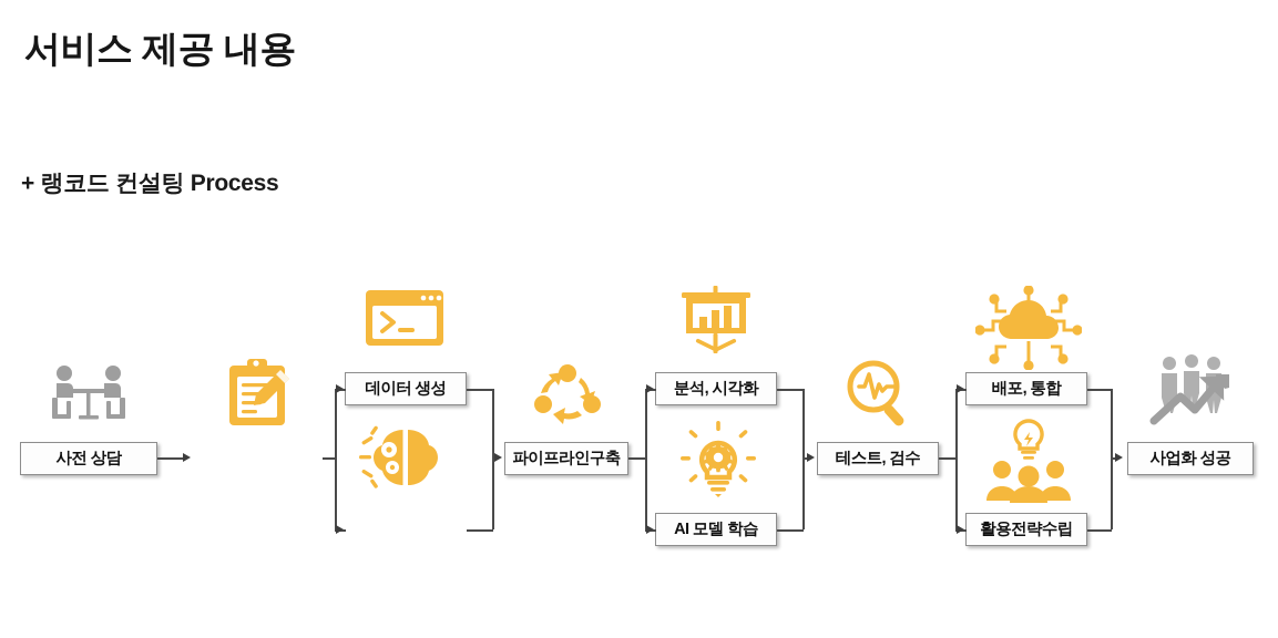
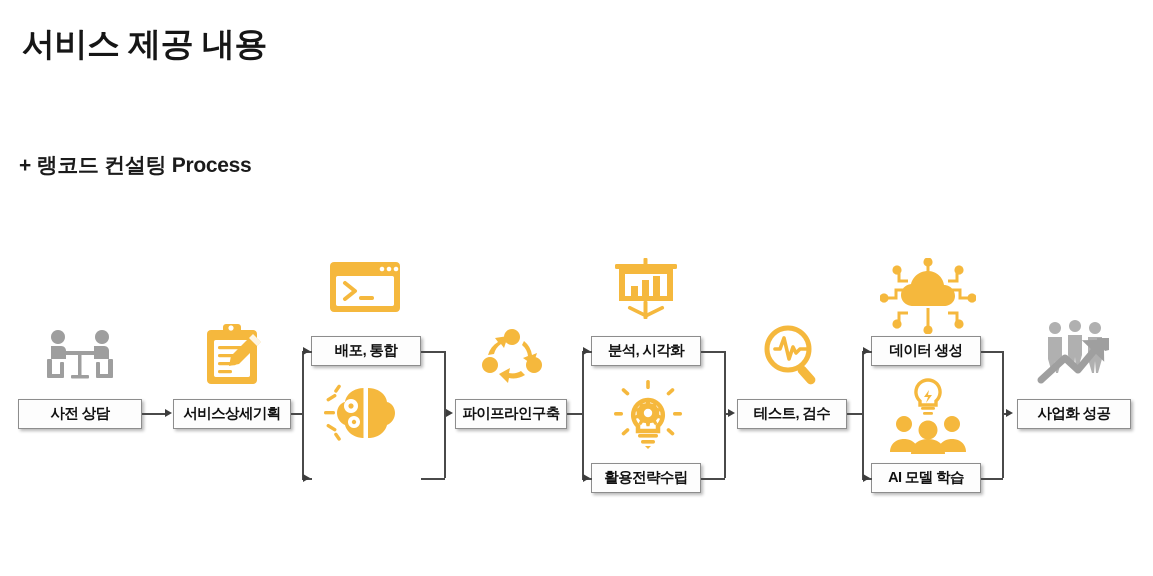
  서비스 제공 내용
  + 랭코드 컨설팅 Process
  사전 상담
+ 서비스상세기획
- 데이터 생성
+ 배포, 통합
  파이프라인구축
  분석, 시각화
- AI 모델 학습
+ 활용전략수립
  테스트, 검수
- 배포, 통합
+ 데이터 생성
- 활용전략수립
+ AI 모델 학습
  사업화 성공
